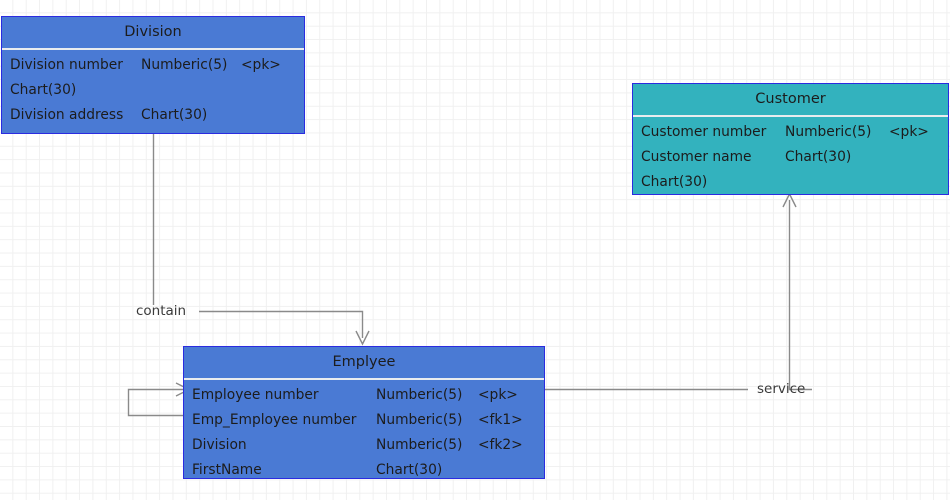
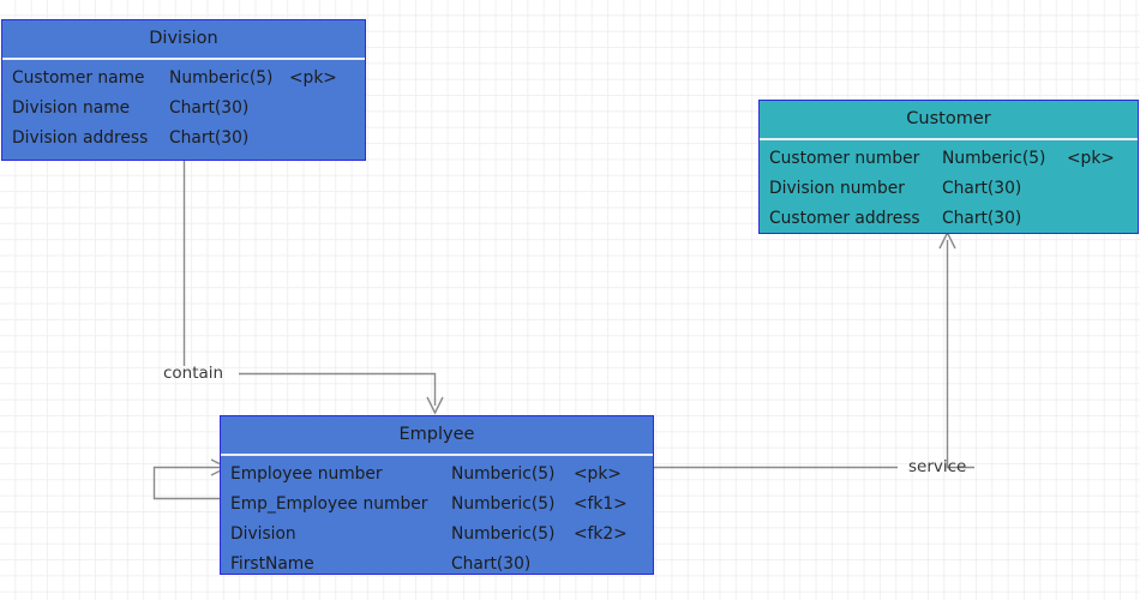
  Division
- Division number
+ Customer name
  Numberic(5)
  <pk>
+ Division name
  Chart(30)
  Division address
  Chart(30)
  Customer
  Customer number
  Numberic(5)
  <pk>
- Customer name
+ Division number
  Chart(30)
+ Customer address
  Chart(30)
  Emplyee
  Employee number
  Numberic(5)
  <pk>
  Emp_Employee number
  Numberic(5)
  <fk1>
  Division
  Numberic(5)
  <fk2>
  FirstName
  Chart(30)
  contain
  service
